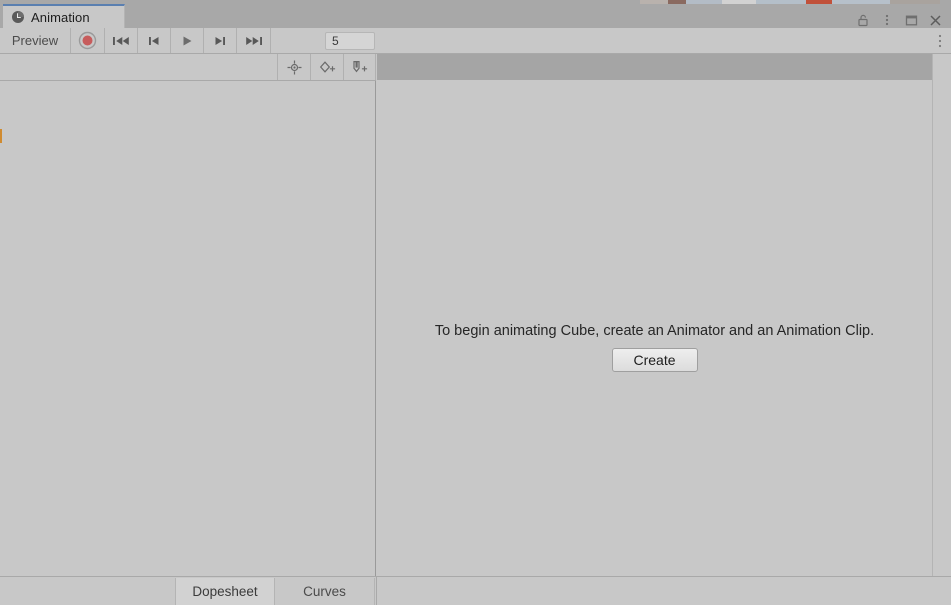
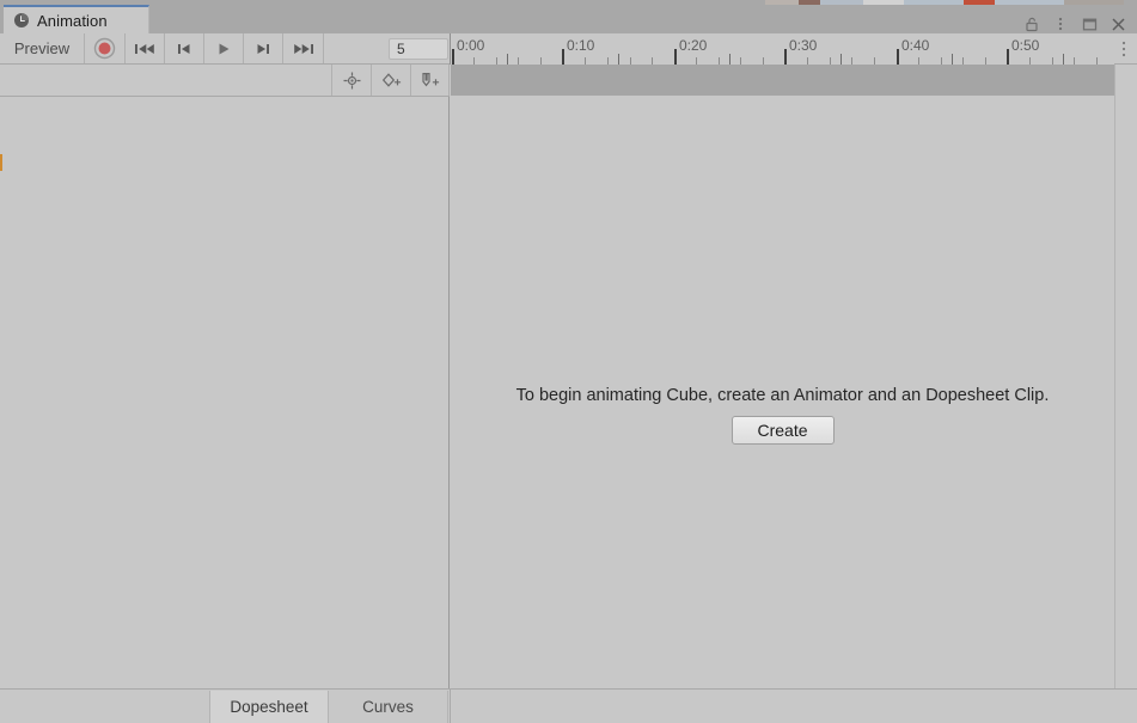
  Animation
  Preview
  5
+ 0:00
+ 0:10
+ 0:20
+ 0:30
+ 0:40
+ 0:50
- To begin animating Cube, create an Animator and an Animation Clip.
+ To begin animating Cube, create an Animator and an Dopesheet Clip.
  Create
  Dopesheet
  Curves
